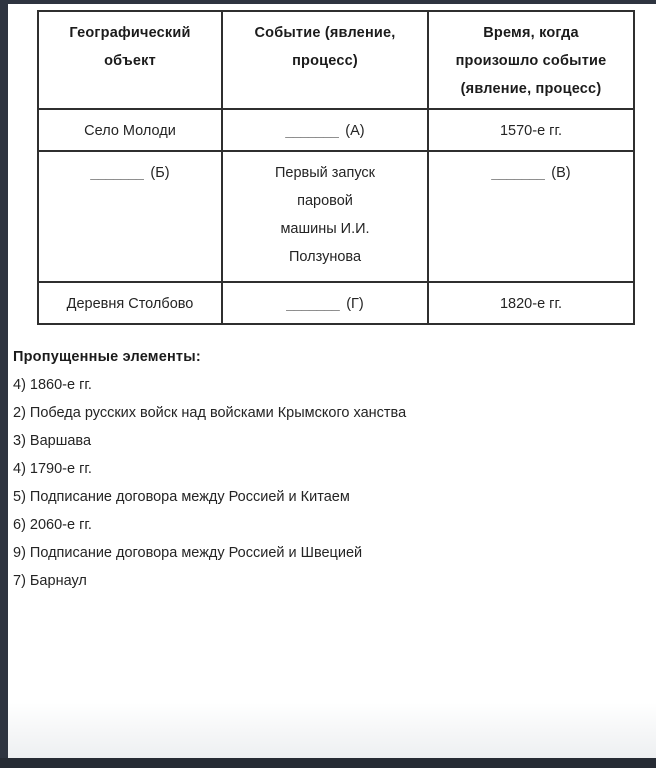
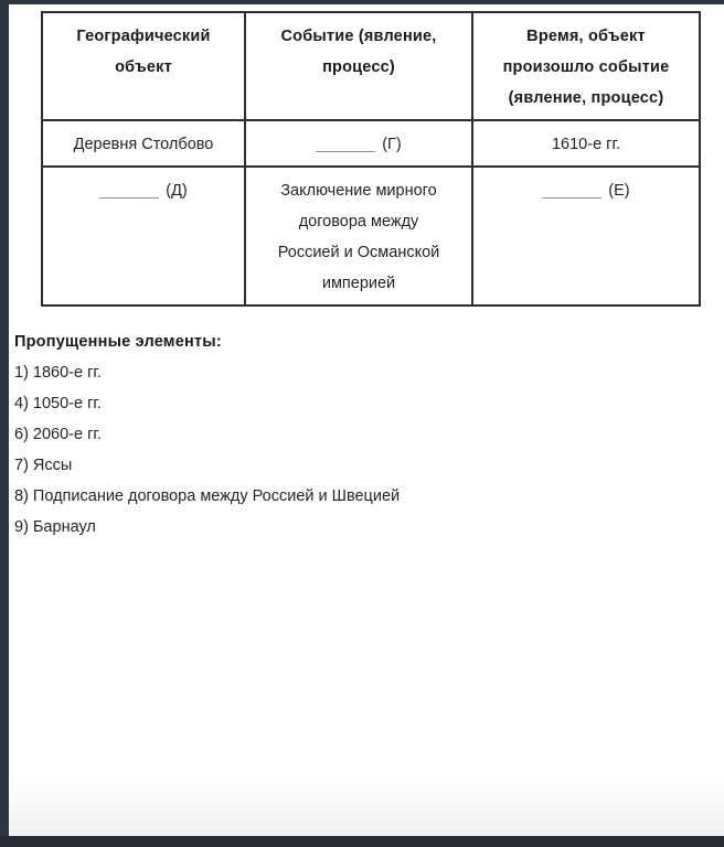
- Географический объект	Событие (явление, процесс)	Время, когда произошло событие (явление, процесс)
+ Географический объект	Событие (явление, процесс)	Время, объект произошло событие (явление, процесс)
- Село Молоди	_______ (А)	1570-е гг.
- _______ (Б)	Первый запуск паровой машины И.И. Ползунова	_______ (В)
- Деревня Столбово	_______ (Г)	1820-е гг.
+ Деревня Столбово	_______ (Г)	1610-е гг.
+ _______ (Д)	Заключение мирного договора между Россией и Османской империей	_______ (Е)
  Пропущенные элементы:
- 4) 1860-е гг.
+ 1) 1860-е гг.
- 2) Победа русских войск над войсками Крымского ханства
- 3) Варшава
- 4) 1790-е гг.
+ 4) 1050-е гг.
- 5) Подписание договора между Россией и Китаем
  6) 2060-е гг.
+ 7) Яссы
- 9) Подписание договора между Россией и Швецией
+ 8) Подписание договора между Россией и Швецией
- 7) Барнаул
+ 9) Барнаул
